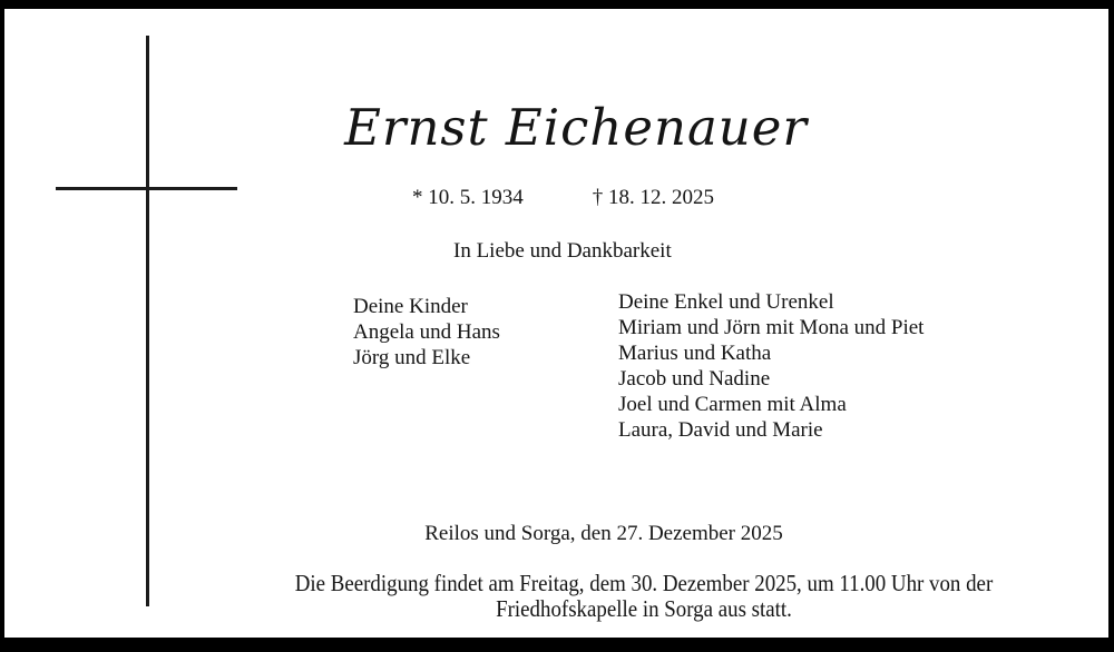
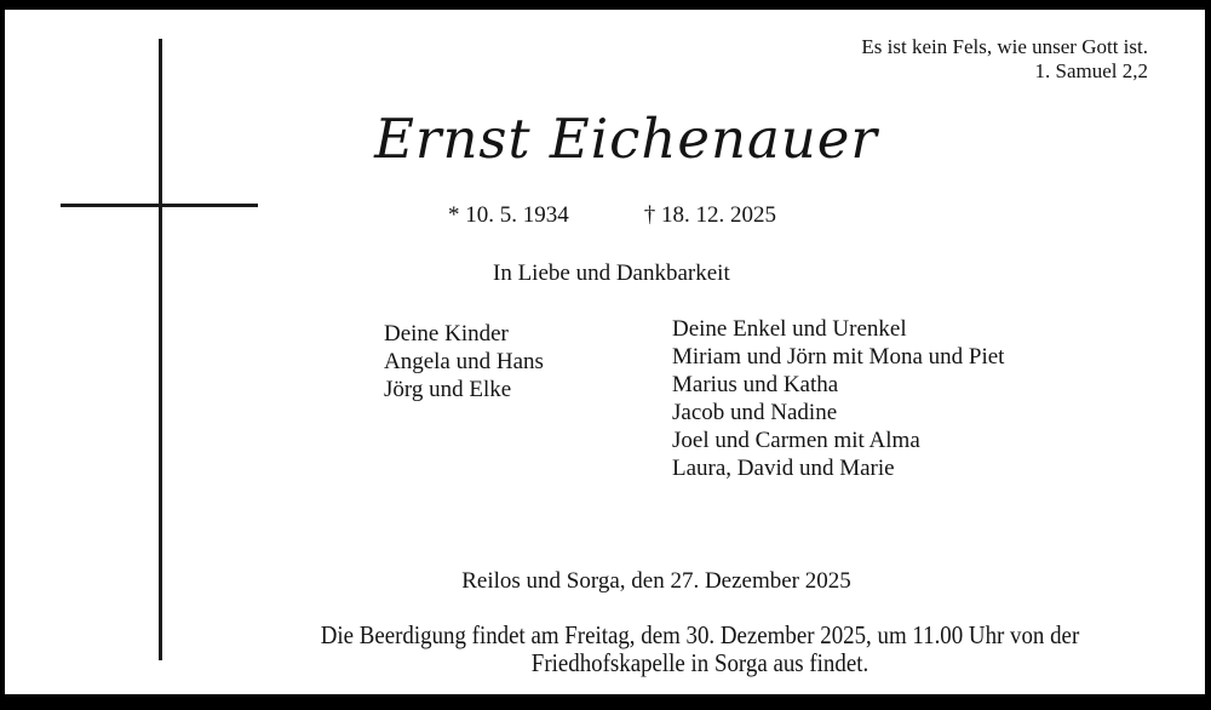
+ Es ist kein Fels, wie unser Gott ist.
+ 1. Samuel 2,2
  Ernst Eichenauer
  * 10. 5. 1934
  † 18. 12. 2025
  In Liebe und Dankbarkeit
  Deine Kinder
  Angela und Hans
  Jörg und Elke
  Deine Enkel und Urenkel
  Miriam und Jörn mit Mona und Piet
  Marius und Katha
  Jacob und Nadine
  Joel und Carmen mit Alma
  Laura, David und Marie
  Reilos und Sorga, den 27. Dezember 2025
  Die Beerdigung findet am Freitag, dem 30. Dezember 2025, um 11.00 Uhr von der
- Friedhofskapelle in Sorga aus statt.
+ Friedhofskapelle in Sorga aus findet.
